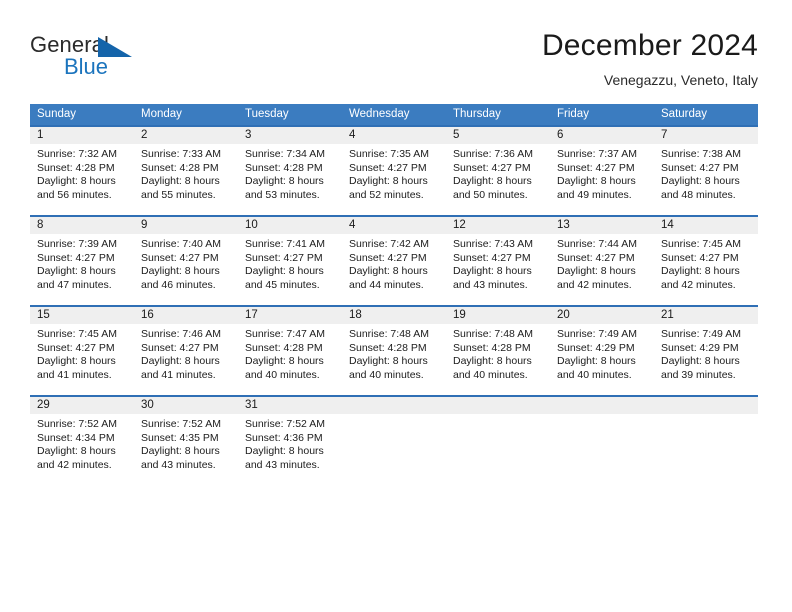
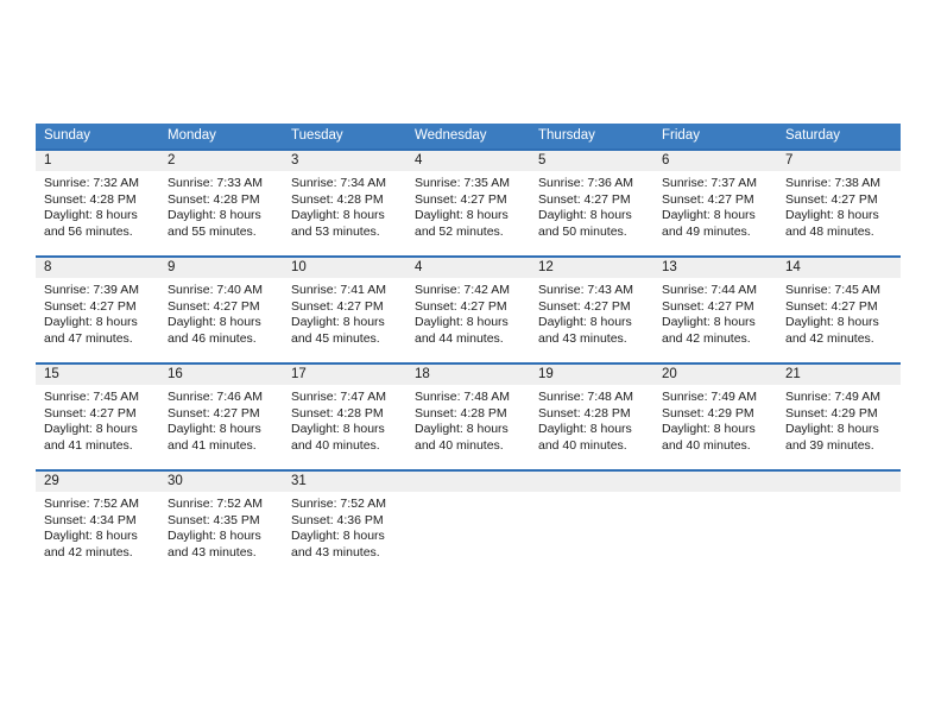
- General
- Blue
- December 2024
- Venegazzu, Veneto, Italy
  Sunday	Monday	Tuesday	Wednesday	Thursday	Friday	Saturday
  1Sunrise: 7:32 AMSunset: 4:28 PMDaylight: 8 hoursand 56 minutes.	2Sunrise: 7:33 AMSunset: 4:28 PMDaylight: 8 hoursand 55 minutes.	3Sunrise: 7:34 AMSunset: 4:28 PMDaylight: 8 hoursand 53 minutes.	4Sunrise: 7:35 AMSunset: 4:27 PMDaylight: 8 hoursand 52 minutes.	5Sunrise: 7:36 AMSunset: 4:27 PMDaylight: 8 hoursand 50 minutes.	6Sunrise: 7:37 AMSunset: 4:27 PMDaylight: 8 hoursand 49 minutes.	7Sunrise: 7:38 AMSunset: 4:27 PMDaylight: 8 hoursand 48 minutes.
  8Sunrise: 7:39 AMSunset: 4:27 PMDaylight: 8 hoursand 47 minutes.	9Sunrise: 7:40 AMSunset: 4:27 PMDaylight: 8 hoursand 46 minutes.	10Sunrise: 7:41 AMSunset: 4:27 PMDaylight: 8 hoursand 45 minutes.	4Sunrise: 7:42 AMSunset: 4:27 PMDaylight: 8 hoursand 44 minutes.	12Sunrise: 7:43 AMSunset: 4:27 PMDaylight: 8 hoursand 43 minutes.	13Sunrise: 7:44 AMSunset: 4:27 PMDaylight: 8 hoursand 42 minutes.	14Sunrise: 7:45 AMSunset: 4:27 PMDaylight: 8 hoursand 42 minutes.
  15Sunrise: 7:45 AMSunset: 4:27 PMDaylight: 8 hoursand 41 minutes.	16Sunrise: 7:46 AMSunset: 4:27 PMDaylight: 8 hoursand 41 minutes.	17Sunrise: 7:47 AMSunset: 4:28 PMDaylight: 8 hoursand 40 minutes.	18Sunrise: 7:48 AMSunset: 4:28 PMDaylight: 8 hoursand 40 minutes.	19Sunrise: 7:48 AMSunset: 4:28 PMDaylight: 8 hoursand 40 minutes.	20Sunrise: 7:49 AMSunset: 4:29 PMDaylight: 8 hoursand 40 minutes.	21Sunrise: 7:49 AMSunset: 4:29 PMDaylight: 8 hoursand 39 minutes.
  29Sunrise: 7:52 AMSunset: 4:34 PMDaylight: 8 hoursand 42 minutes.	30Sunrise: 7:52 AMSunset: 4:35 PMDaylight: 8 hoursand 43 minutes.	31Sunrise: 7:52 AMSunset: 4:36 PMDaylight: 8 hoursand 43 minutes.
